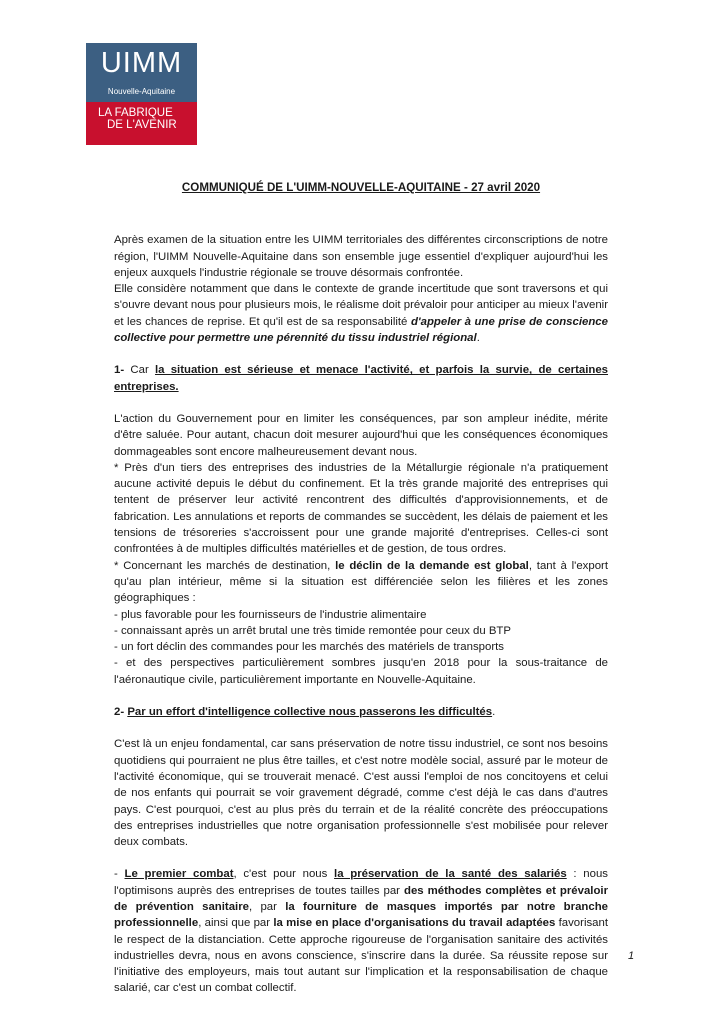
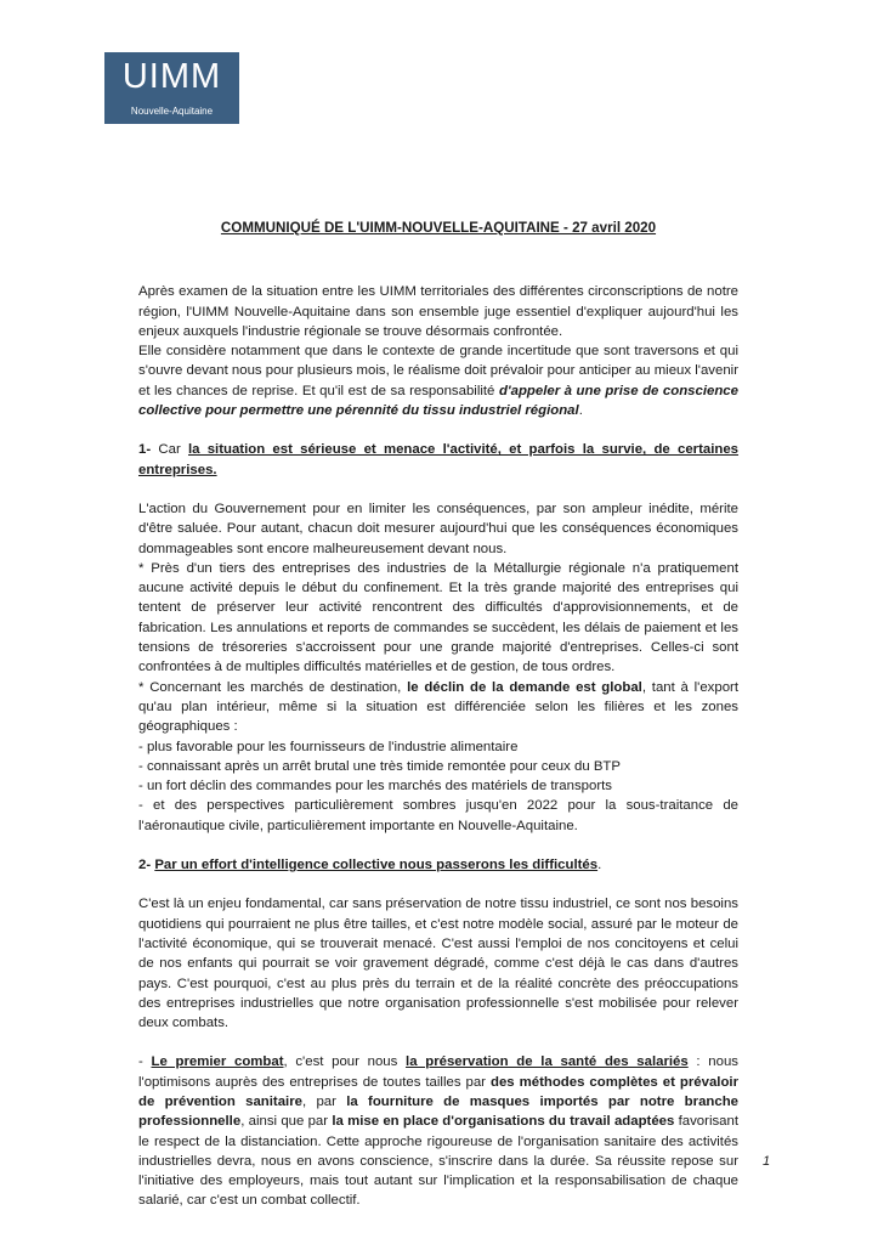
  UIMM
  Nouvelle-Aquitaine
- LA FABRIQUE
- DE L'AVENIR
  COMMUNIQUÉ DE L'UIMM-NOUVELLE-AQUITAINE - 27 avril 2020
  Après examen de la situation entre les UIMM territoriales des différentes circonscriptions de notre région, l'UIMM Nouvelle-Aquitaine dans son ensemble juge essentiel d'expliquer aujourd'hui les enjeux auxquels l'industrie régionale se trouve désormais confrontée.
  Elle considère notamment que dans le contexte de grande incertitude que sont traversons et qui s'ouvre devant nous pour plusieurs mois, le réalisme doit prévaloir pour anticiper au mieux l'avenir et les chances de reprise. Et qu'il est de sa responsabilité d'appeler à une prise de conscience collective pour permettre une pérennité du tissu industriel régional.
  1- Car la situation est sérieuse et menace l'activité, et parfois la survie, de certaines entreprises.
  L'action du Gouvernement pour en limiter les conséquences, par son ampleur inédite, mérite d'être saluée. Pour autant, chacun doit mesurer aujourd'hui que les conséquences économiques dommageables sont encore malheureusement devant nous.
  * Près d'un tiers des entreprises des industries de la Métallurgie régionale n'a pratiquement aucune activité depuis le début du confinement. Et la très grande majorité des entreprises qui tentent de préserver leur activité rencontrent des difficultés d'approvisionnements, et de fabrication. Les annulations et reports de commandes se succèdent, les délais de paiement et les tensions de trésoreries s'accroissent pour une grande majorité d'entreprises. Celles-ci sont confrontées à de multiples difficultés matérielles et de gestion, de tous ordres.
  * Concernant les marchés de destination, le déclin de la demande est global, tant à l'export qu'au plan intérieur, même si la situation est différenciée selon les filières et les zones géographiques :
  - plus favorable pour les fournisseurs de l'industrie alimentaire
  - connaissant après un arrêt brutal une très timide remontée pour ceux du BTP
  - un fort déclin des commandes pour les marchés des matériels de transports
- - et des perspectives particulièrement sombres jusqu'en 2018 pour la sous-traitance de l'aéronautique civile, particulièrement importante en Nouvelle-Aquitaine.
+ - et des perspectives particulièrement sombres jusqu'en 2022 pour la sous-traitance de l'aéronautique civile, particulièrement importante en Nouvelle-Aquitaine.
  2- Par un effort d'intelligence collective nous passerons les difficultés.
  C'est là un enjeu fondamental, car sans préservation de notre tissu industriel, ce sont nos besoins quotidiens qui pourraient ne plus être tailles, et c'est notre modèle social, assuré par le moteur de l'activité économique, qui se trouverait menacé. C'est aussi l'emploi de nos concitoyens et celui de nos enfants qui pourrait se voir gravement dégradé, comme c'est déjà le cas dans d'autres pays. C'est pourquoi, c'est au plus près du terrain et de la réalité concrète des préoccupations des entreprises industrielles que notre organisation professionnelle s'est mobilisée pour relever deux combats.
  - Le premier combat, c'est pour nous la préservation de la santé des salariés : nous l'optimisons auprès des entreprises de toutes tailles par des méthodes complètes et prévaloir de prévention sanitaire, par la fourniture de masques importés par notre branche professionnelle, ainsi que par la mise en place d'organisations du travail adaptées favorisant le respect de la distanciation. Cette approche rigoureuse de l'organisation sanitaire des activités industrielles devra, nous en avons conscience, s'inscrire dans la durée. Sa réussite repose sur l'initiative des employeurs, mais tout autant sur l'implication et la responsabilisation de chaque salarié, car c'est un combat collectif.
  1
